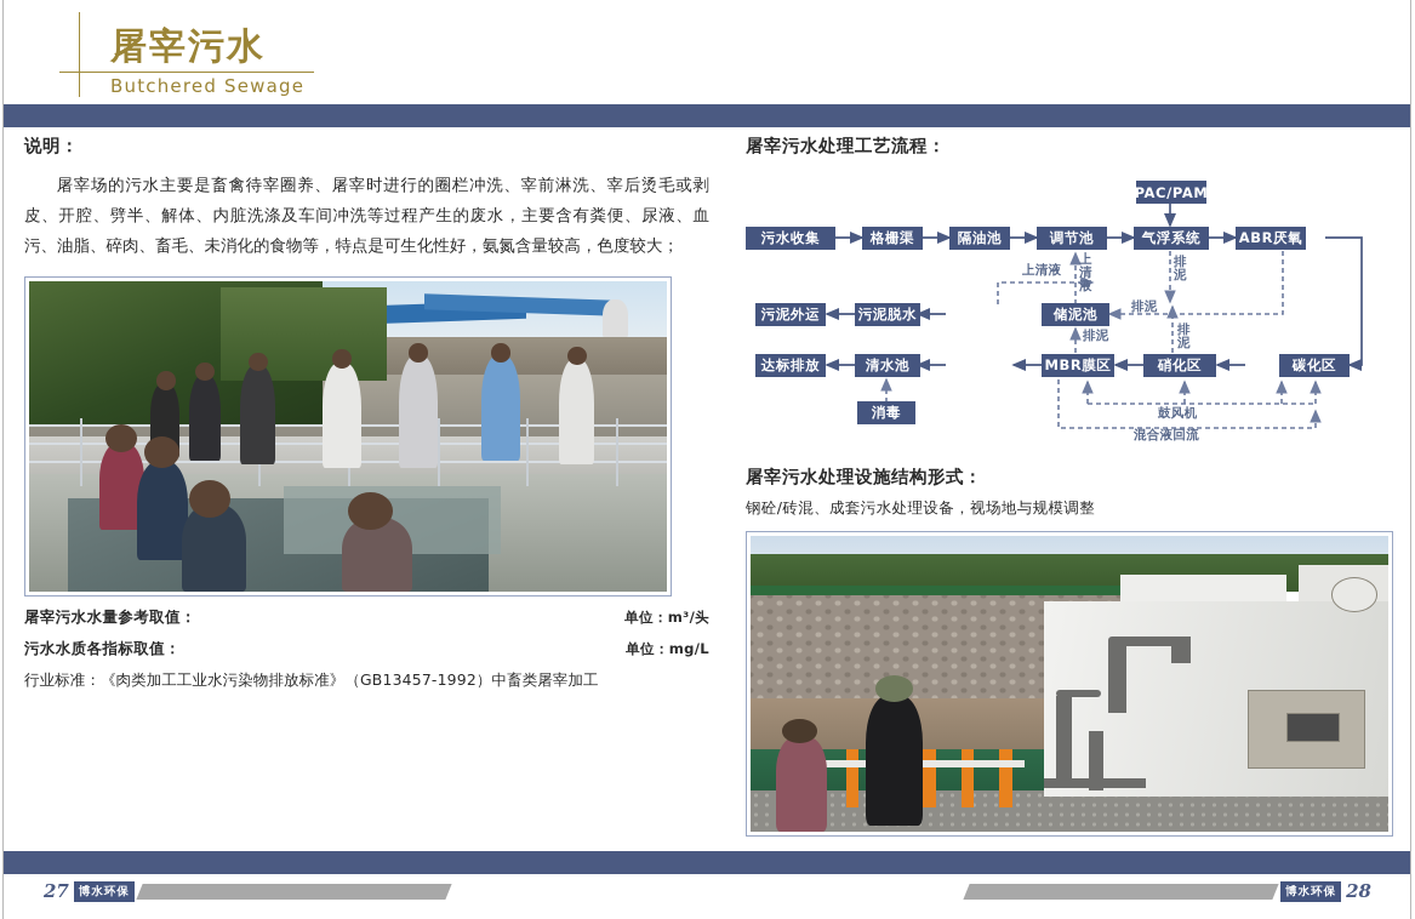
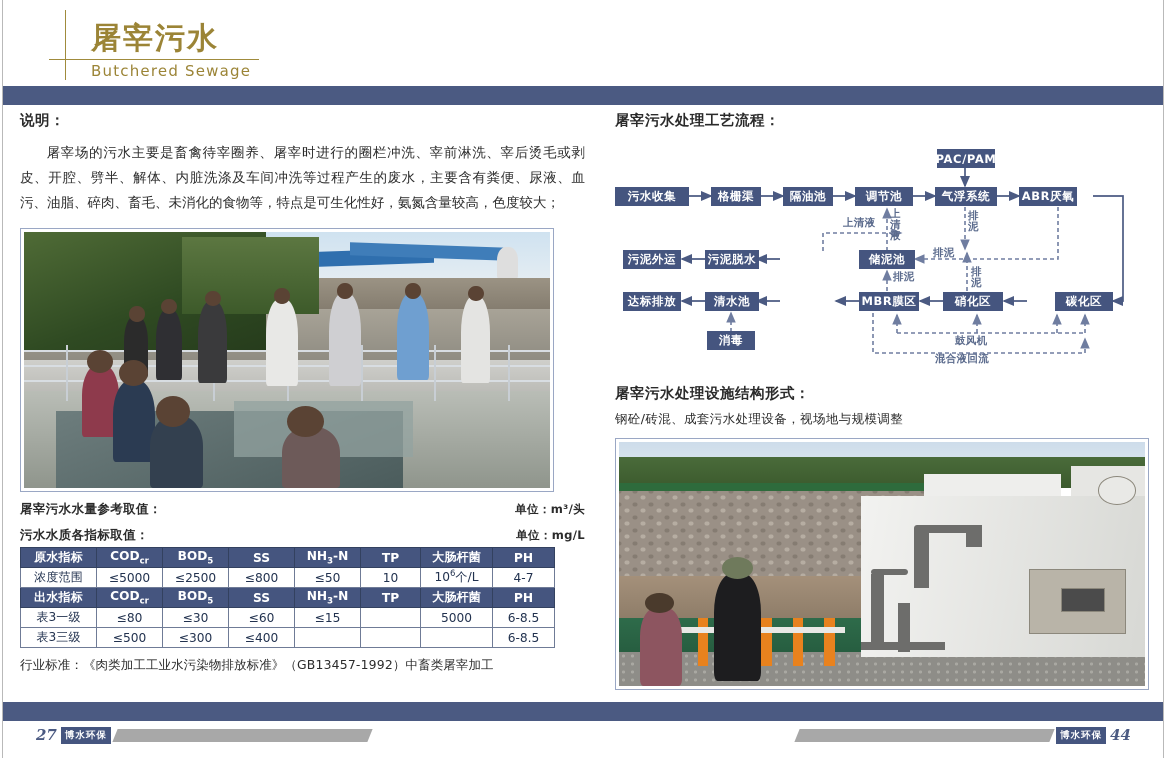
  屠宰污水
  Butchered Sewage
  说明：
  屠宰场的污水主要是畜禽待宰圈养、屠宰时进行的圈栏冲洗、宰前淋洗、宰后烫毛或剥皮、开腔、劈半、解体、内脏洗涤及车间冲洗等过程产生的废水，主要含有粪便、尿液、血污、油脂、碎肉、畜毛、未消化的食物等，特点是可生化性好，氨氮含量较高，色度较大；
  屠宰污水水量参考取值：
  单位：m³/头
  污水水质各指标取值：
  单位：mg/L
+ 原水指标	CODcr	BOD5	SS	NH3-N	TP	大肠杆菌	PH
+ 浓度范围	≤5000	≤2500	≤800	≤50	10	106个/L	4-7
+ 出水指标	CODcr	BOD5	SS	NH3-N	TP	大肠杆菌	PH
+ 表3一级	≤80	≤30	≤60	≤15		5000	6-8.5
+ 表3三级	≤500	≤300	≤400				6-8.5
  行业标准：《肉类加工工业水污染物排放标准》（GB13457-1992）中畜类屠宰加工
  屠宰污水处理工艺流程：
  污水收集
  格栅渠
  隔油池
  调节池
  气浮系统
  ABR厌氧
  PAC/PAM
  污泥外运
  污泥脱水
  储泥池
  达标排放
  清水池
  MBR膜区
  硝化区
  碳化区
  消毒
  上清液
  上清液
  排泥
  排泥
  排泥
  排泥
  鼓风机
  混合液回流
  屠宰污水处理设施结构形式：
  钢砼/砖混、成套污水处理设备，视场地与规模调整
  27
  博水环保
  博水环保
- 28
+ 44
